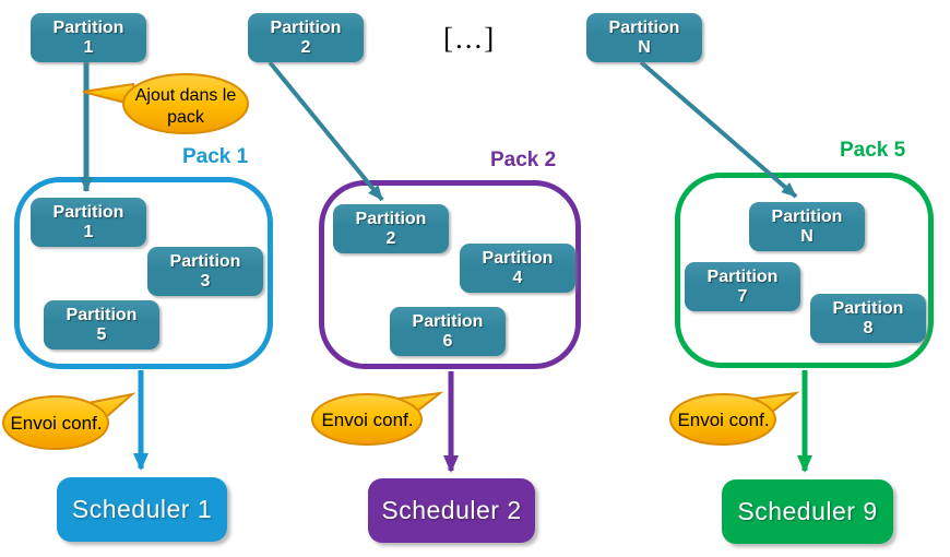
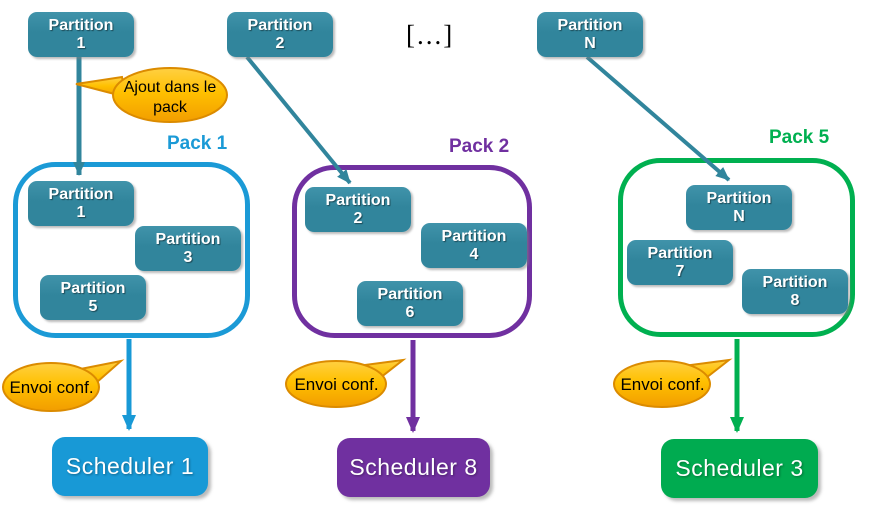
  Partition
  1
  Partition
  2
  [...]
  Partition
  N
  Ajout dans le
  pack
  Envoi conf.
  Envoi conf.
  Envoi conf.
  Pack 1
  Pack 2
  Pack 5
  Partition
  1
  Partition
  3
  Partition
  5
  Partition
  2
  Partition
  4
  Partition
  6
  Partition
  N
  Partition
  7
  Partition
  8
  Scheduler 1
- Scheduler 2
+ Scheduler 8
- Scheduler 9
+ Scheduler 3
